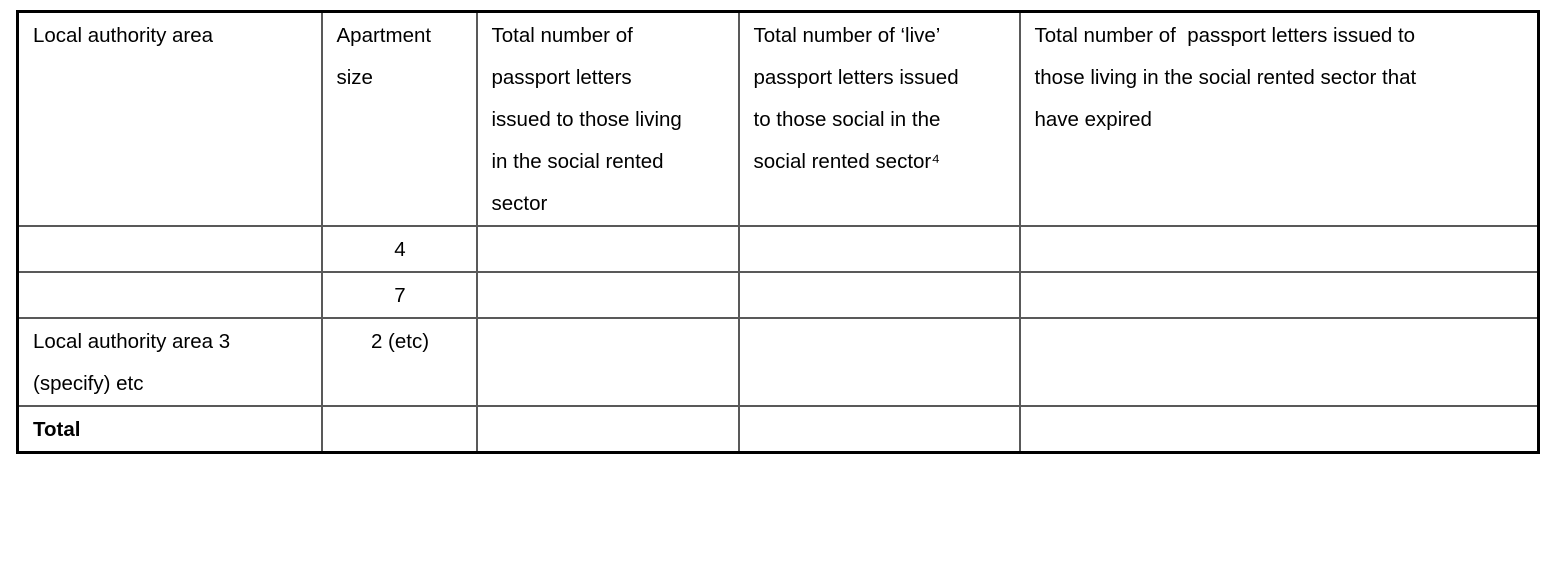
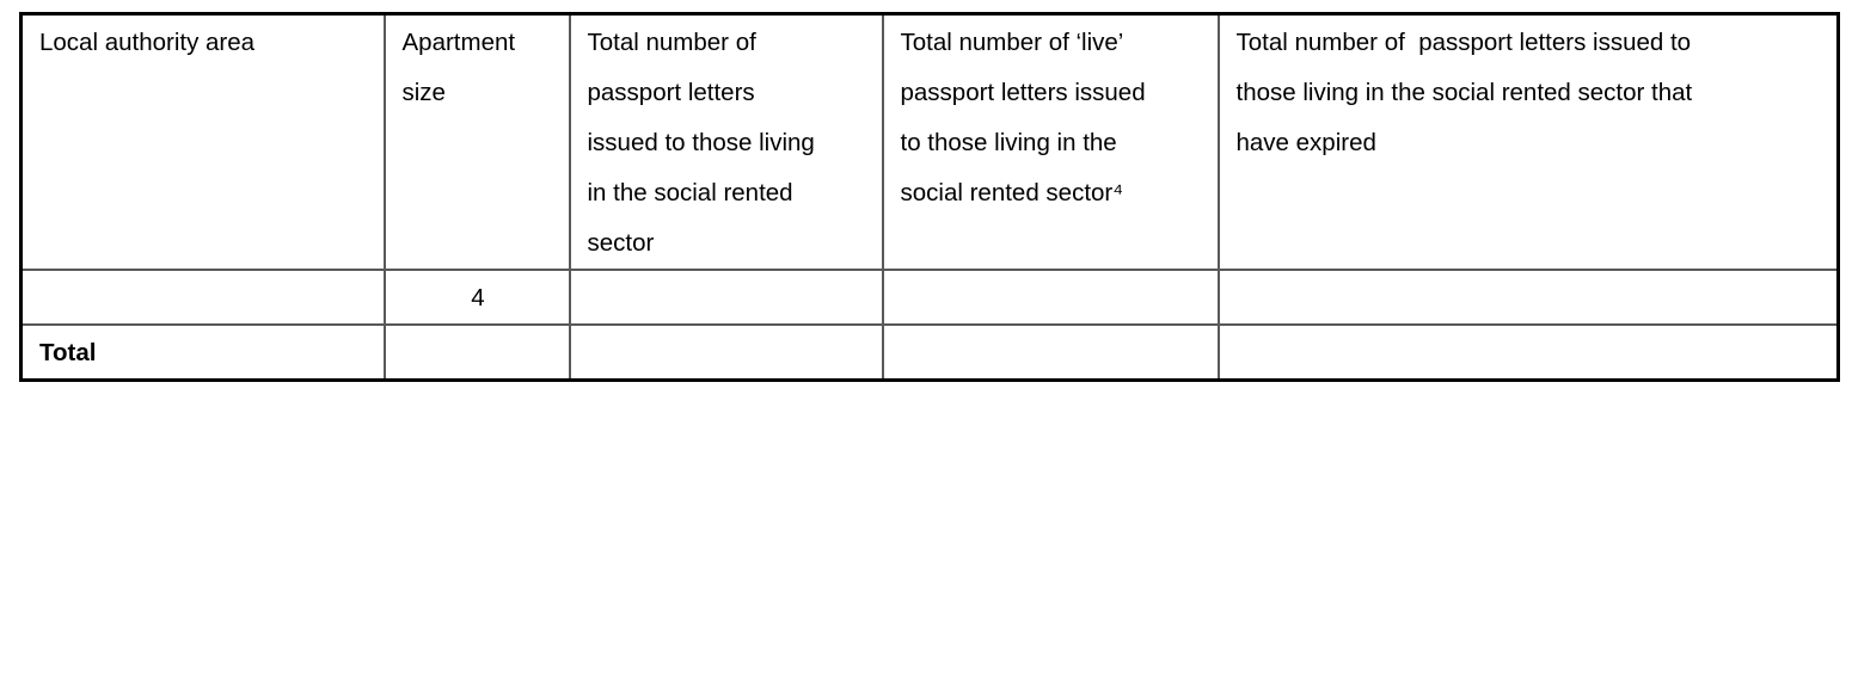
- Local authority area	Apartment size	Total number of passport letters issued to those living in the social rented sector	Total number of ‘live’ passport letters issued to those social in the social rented sector⁴	Total number of passport letters issued to those living in the social rented sector that have expired
+ Local authority area	Apartment size	Total number of passport letters issued to those living in the social rented sector	Total number of ‘live’ passport letters issued to those living in the social rented sector⁴	Total number of passport letters issued to those living in the social rented sector that have expired
  	4
- 	7
- Local authority area 3 (specify) etc	2 (etc)
  Total
